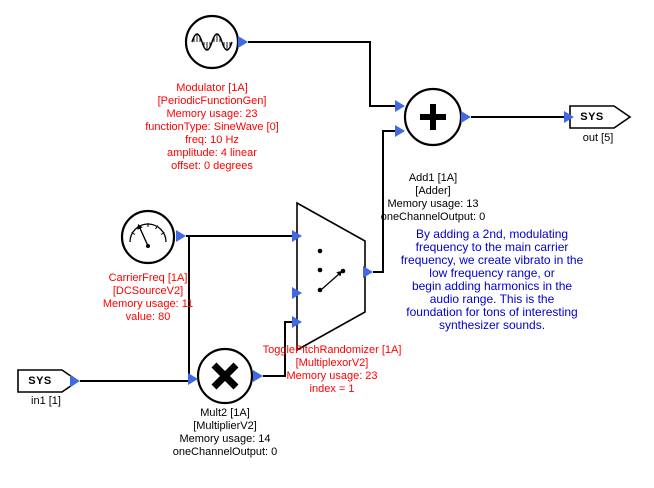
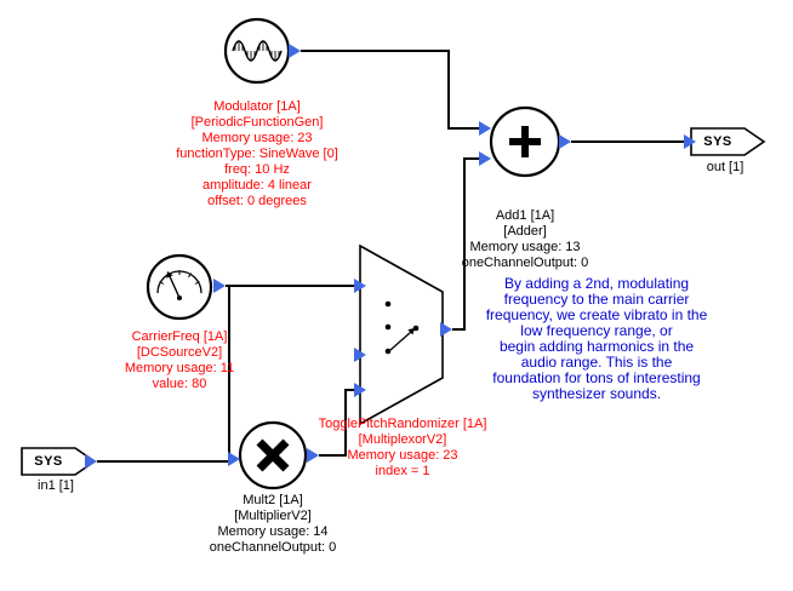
  Modulator [1A]
  [PeriodicFunctionGen]
  Memory usage: 23
  functionType: SineWave [0]
  freq: 10 Hz
  amplitude: 4 linear
  offset: 0 degrees
  Add1 [1A]
  [Adder]
  Memory usage: 13
  oneChannelOutput: 0
  CarrierFreq [1A]
  [DCSourceV2]
  Memory usage: 11
  value: 80
  TogglePitchRandomizer [1A]
  [MultiplexorV2]
  Memory usage: 23
  index = 1
  Mult2 [1A]
  [MultiplierV2]
  Memory usage: 14
  oneChannelOutput: 0
  SYS
- out [5]
+ out [1]
  SYS
  in1 [1]
  By adding a 2nd, modulating
  frequency to the main carrier
  frequency, we create vibrato in the
  low frequency range, or
  begin adding harmonics in the
  audio range. This is the
  foundation for tons of interesting
  synthesizer sounds.
